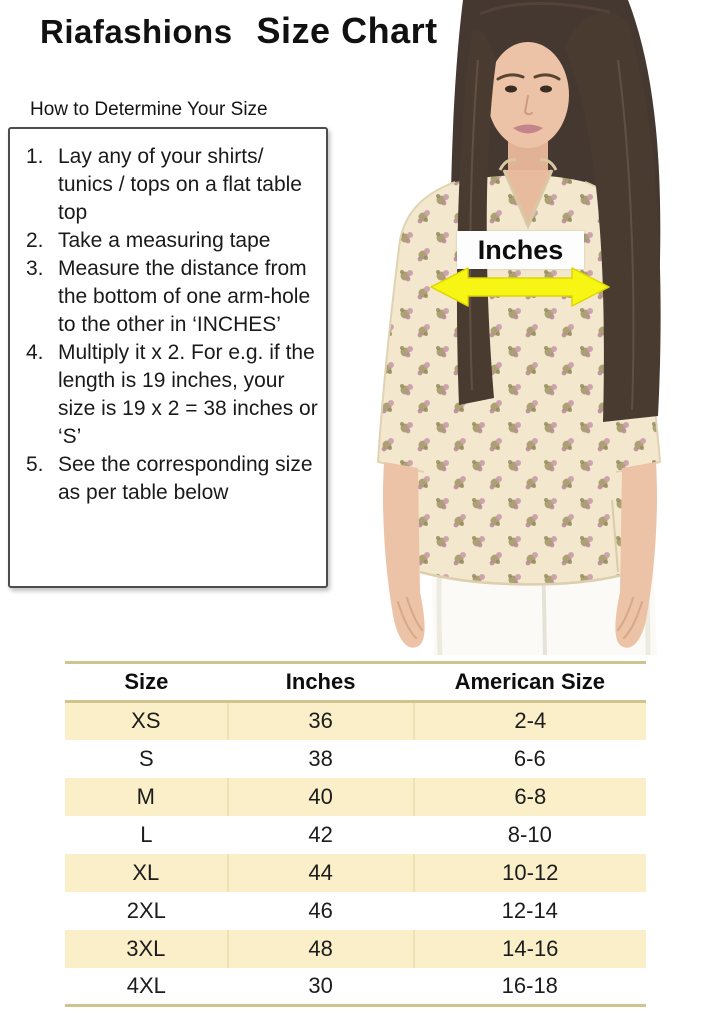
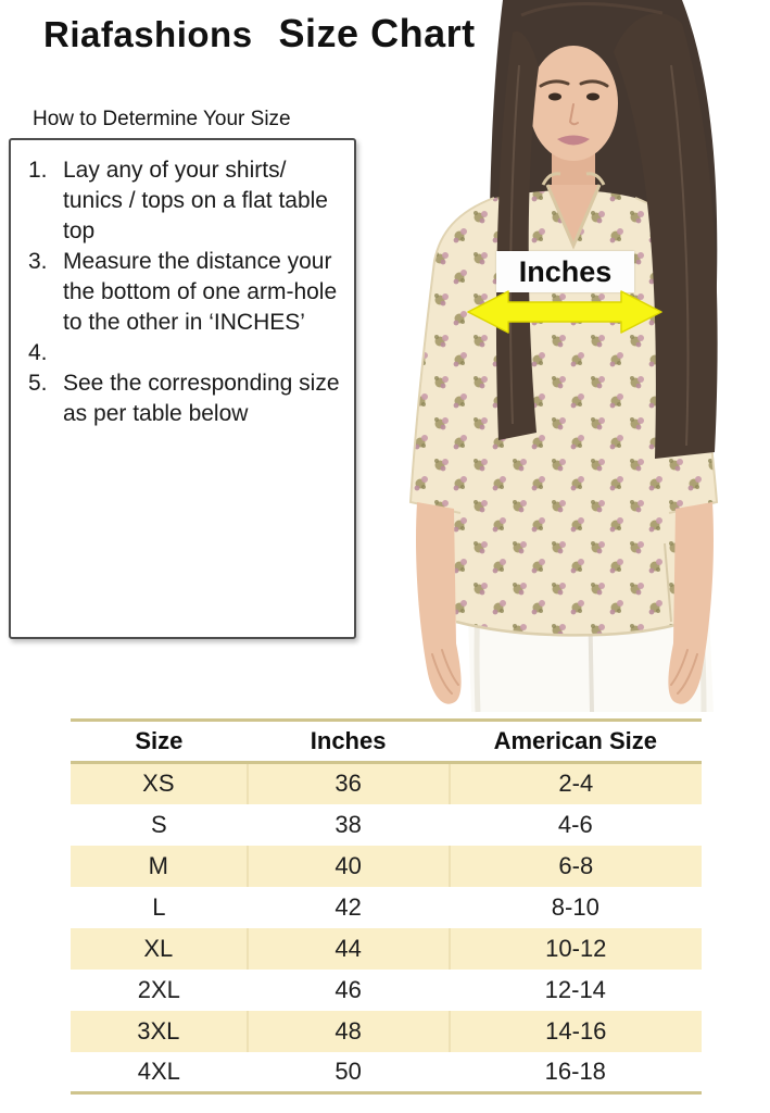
  Riafashions Size Chart
  How to Determine Your Size
  1.
  Lay any of your shirts/ tunics / tops on a flat table top
- 2.
- Take a measuring tape
  3.
- Measure the distance from the bottom of one arm-hole to the other in ‘INCHES’
+ Measure the distance your the bottom of one arm-hole to the other in ‘INCHES’
  4.
- Multiply it x 2. For e.g. if the length is 19 inches, your size is 19 x 2 = 38 inches or ‘S’
  5.
  See the corresponding size as per table below
  Inches
  Size	Inches	American Size
  XS	36	2-4
- S	38	6-6
+ S	38	4-6
  M	40	6-8
  L	42	8-10
  XL	44	10-12
  2XL	46	12-14
  3XL	48	14-16
- 4XL	30	16-18
+ 4XL	50	16-18
